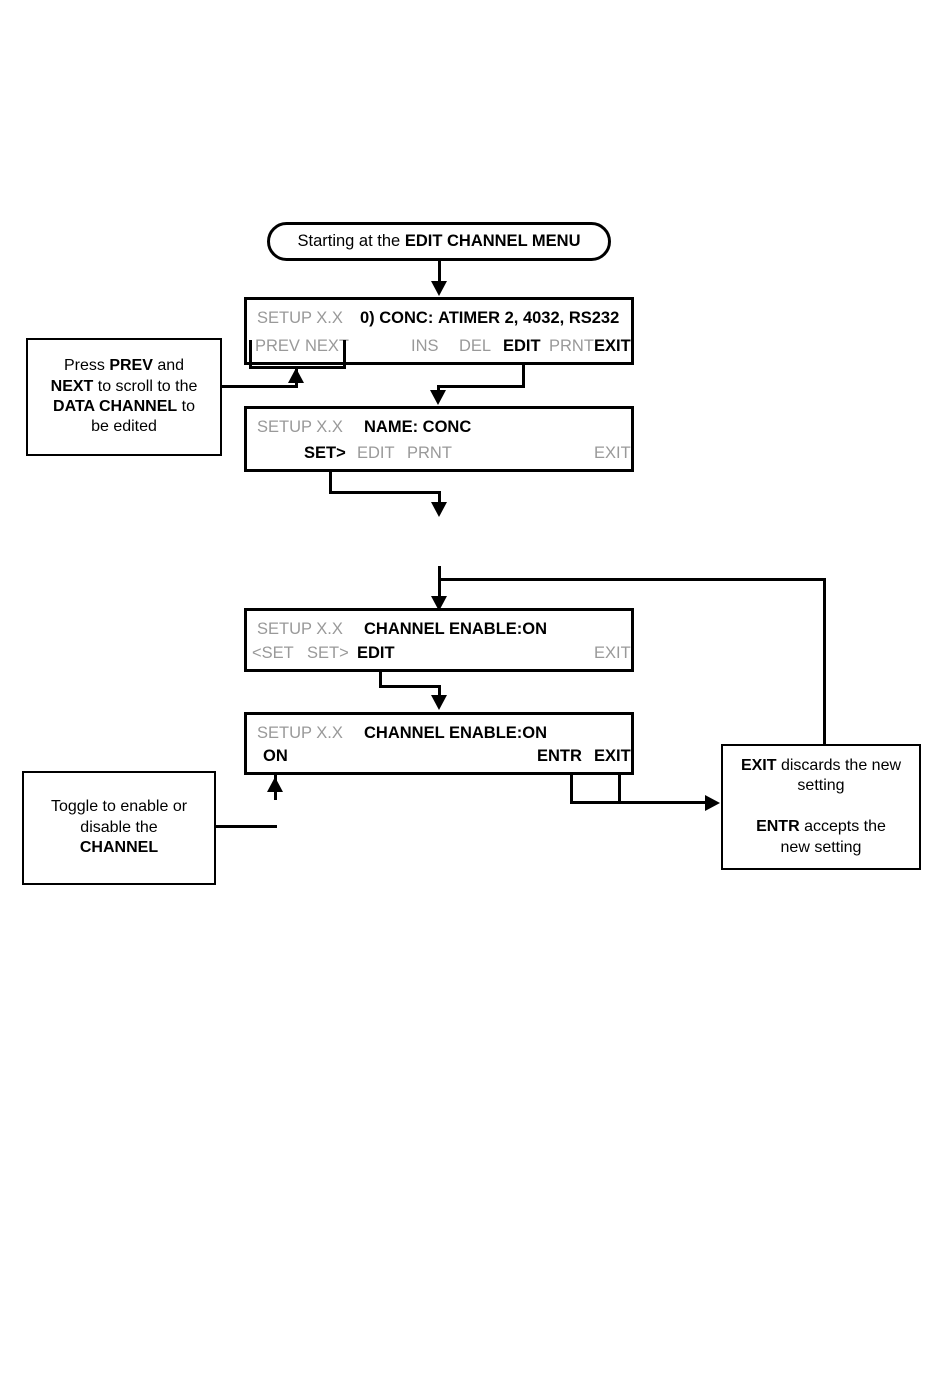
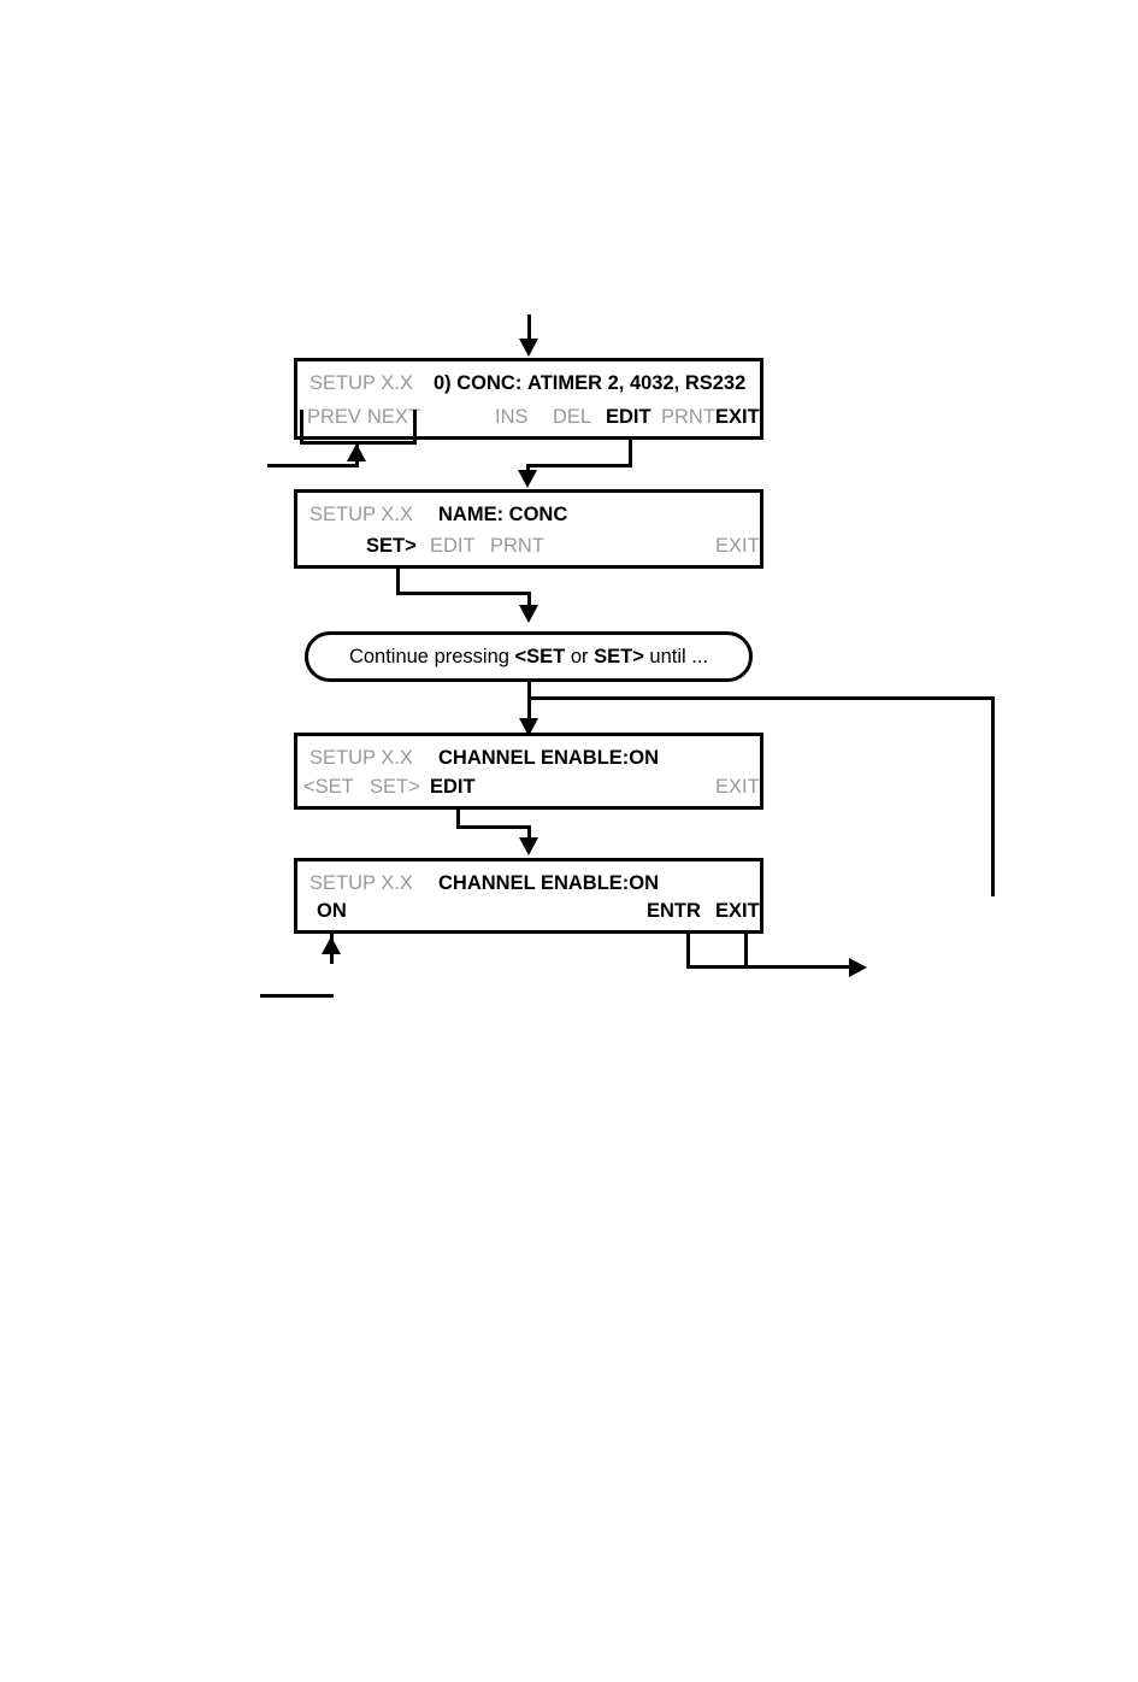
- Starting at the EDIT CHANNEL MENU
  SETUP X.X
  0) CONC:
  ATIMER 2, 4032, RS232
  PREV
  NEX
  INS
  DEL
  EDIT
  PRNT
  EXIT
- Press PREV and
- NEXT to scroll to the
- DATA CHANNEL to
- be edited
  SETUP X.X
  NAME: CONC
  SET>
  EDIT
  PRNT
  EXIT
+ Continue pressing <SET or SET> until ...
  SETUP X.X
  CHANNEL ENABLE:ON
  <SET
  SET>
  EDIT
  EXIT
  SETUP X.X
  CHANNEL ENABLE:ON
  ON
  ENTR
  EXIT
- Toggle to enable or
- disable the
- CHANNEL
- EXIT discards the new
- setting
- ENTR accepts the
- new setting
